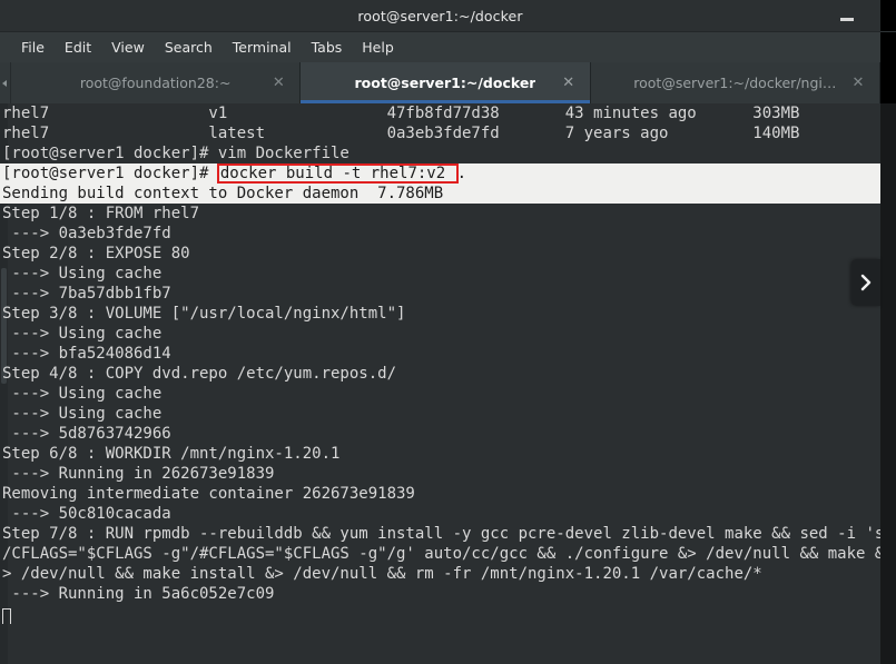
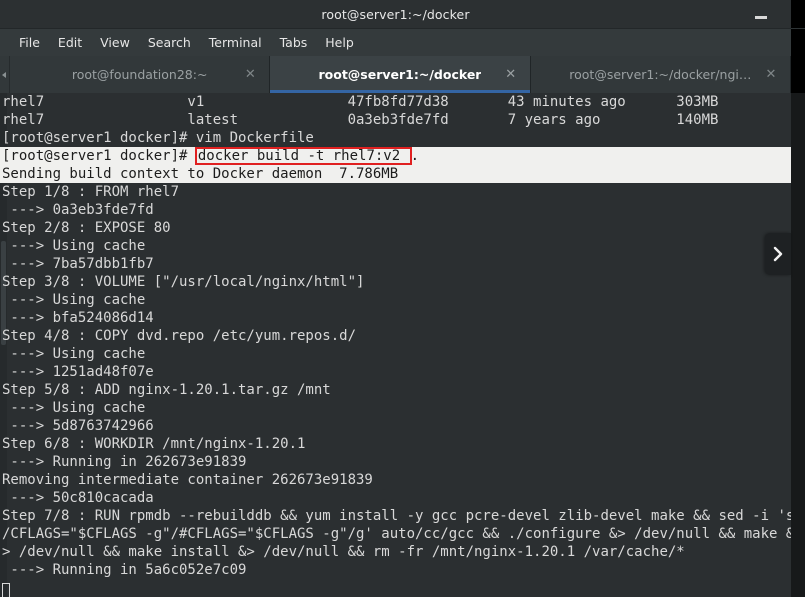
  root@server1:~/docker
  File
  Edit
  View
  Search
  Terminal
  Tabs
  Help
  root@foundation28:~
  ✕
  root@server1:~/docker
  ✕
  root@server1:~/docker/ngi…
  ✕
  rhel7 v1 47fb8fd77d38 43 minutes ago 303MB
  rhel7 latest 0a3eb3fde7fd 7 years ago 140MB
  [root@server1 docker]# vim Dockerfile
  [root@server1 docker]# docker build -t rhel7:v2 .
  Sending build context to Docker daemon 7.786MB
  Step 1/8 : FROM rhel7
  ---> 0a3eb3fde7fd
  Step 2/8 : EXPOSE 80
  ---> Using cache
  ---> 7ba57dbb1fb7
  Step 3/8 : VOLUME ["/usr/local/nginx/html"]
  ---> Using cache
  ---> bfa524086d14
  Step 4/8 : COPY dvd.repo /etc/yum.repos.d/
  ---> Using cache
+ ---> 1251ad48f07e
+ Step 5/8 : ADD nginx-1.20.1.tar.gz /mnt
  ---> Using cache
  ---> 5d8763742966
  Step 6/8 : WORKDIR /mnt/nginx-1.20.1
  ---> Running in 262673e91839
  Removing intermediate container 262673e91839
  ---> 50c810cacada
  Step 7/8 : RUN rpmdb --rebuilddb && yum install -y gcc pcre-devel zlib-devel make && sed -i '
  /CFLAGS="$CFLAGS -g"/#CFLAGS="$CFLAGS -g"/g' auto/cc/gcc && ./configure &> /dev/null && make
  > /dev/null && make install &> /dev/null && rm -fr /mnt/nginx-1.20.1 /var/cache/*
  ---> Running in 5a6c052e7c09
